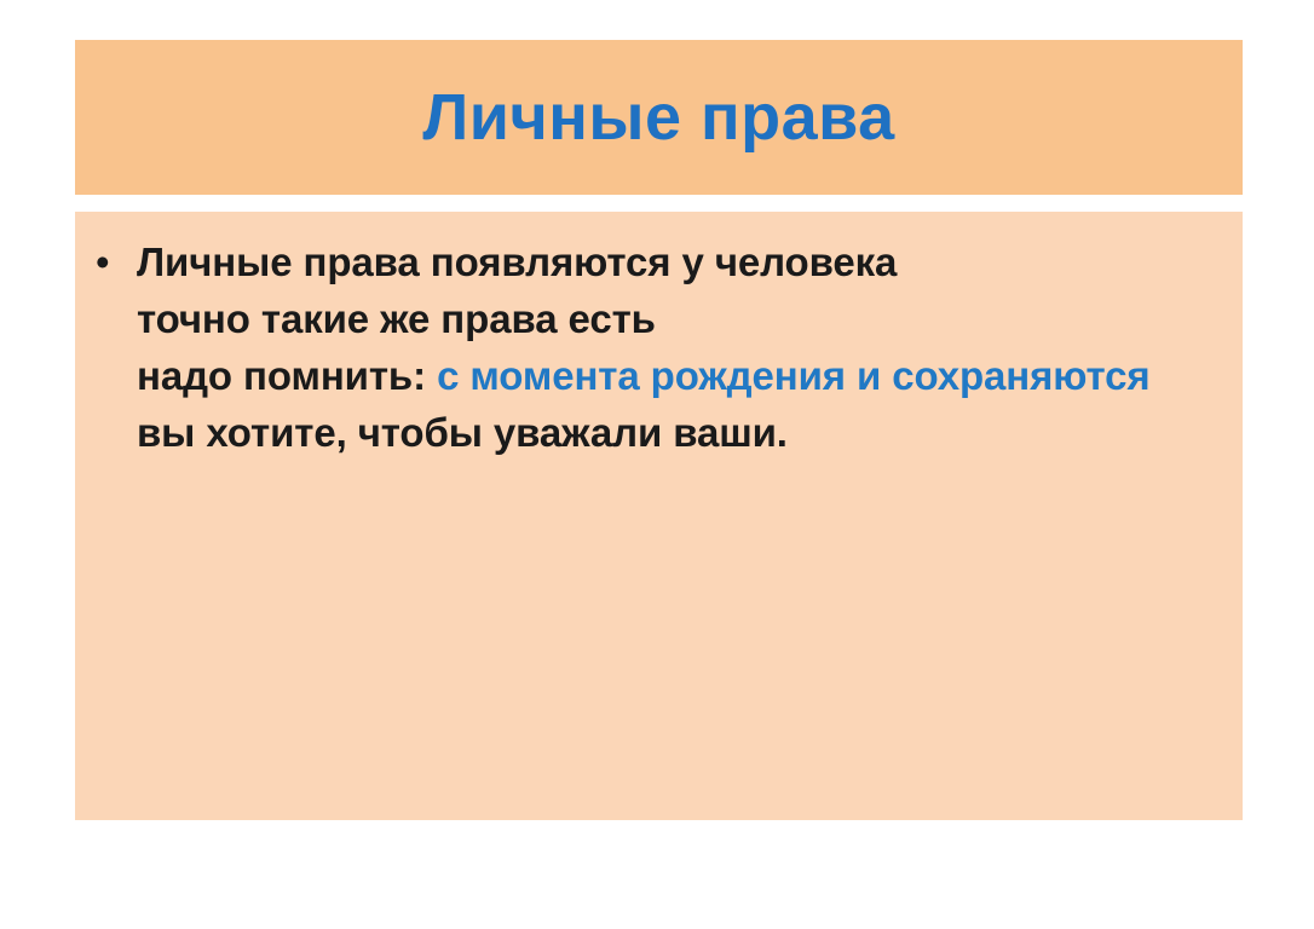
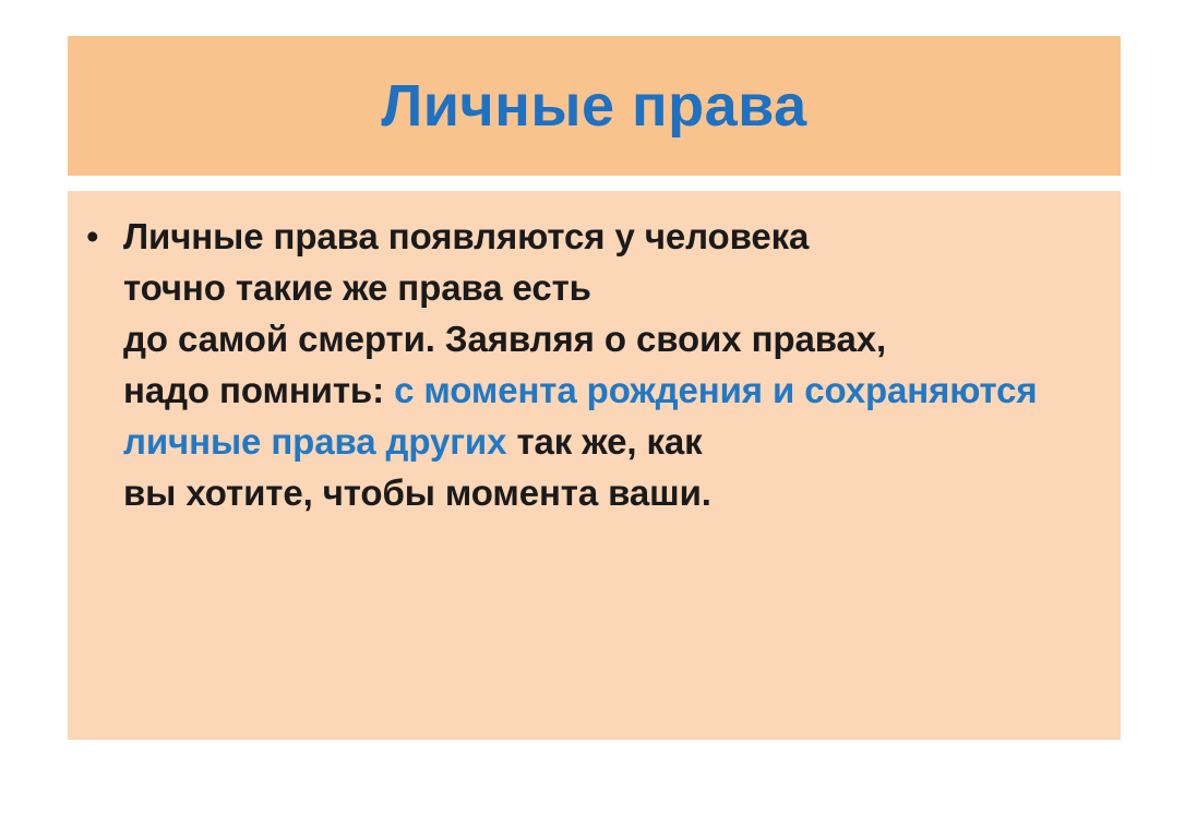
  Личные права
  •
  Личные права появляются у человека
  точно такие же права есть
+ до самой смерти. Заявляя о своих правах,
  надо помнить: с момента рождения и сохраняются
+ личные права других так же, как
- вы хотите, чтобы уважали ваши.
+ вы хотите, чтобы момента ваши.
